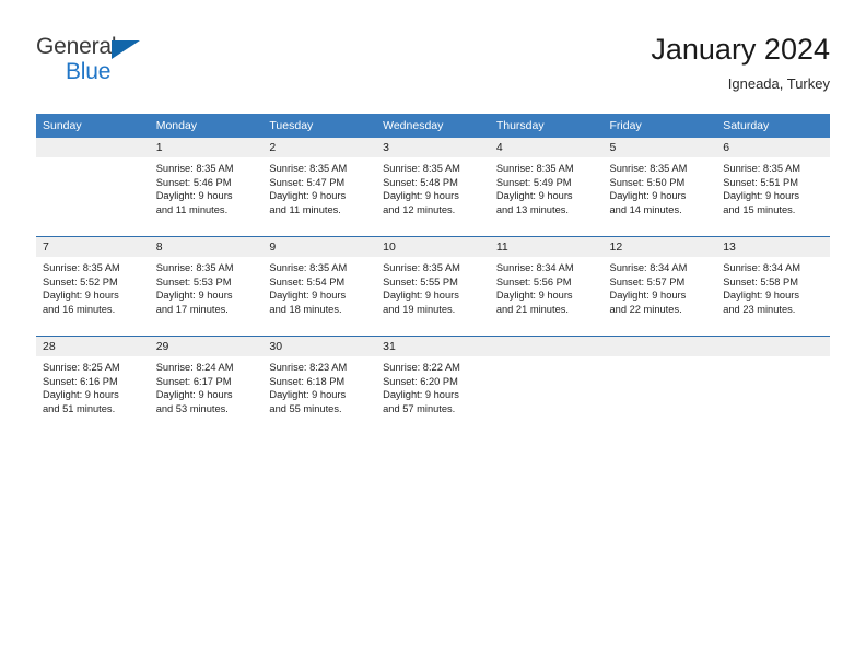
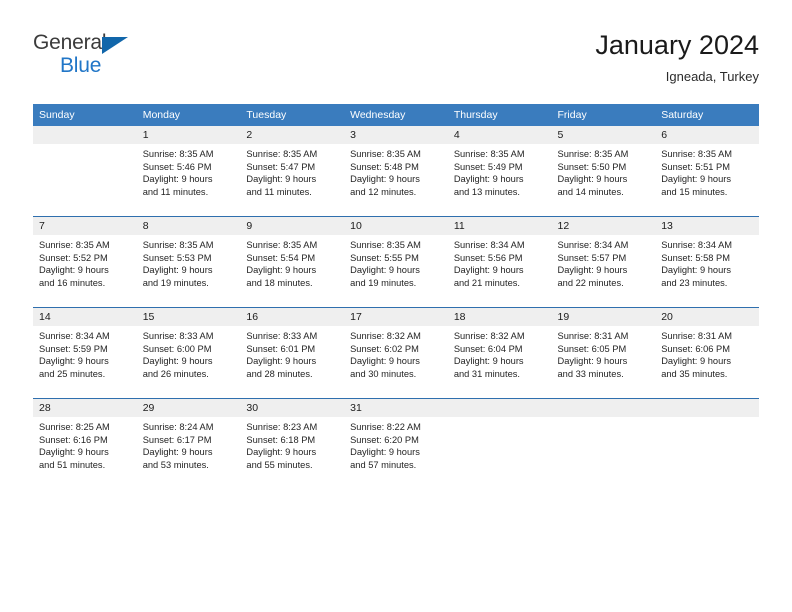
  General
  Blue
  January 2024
  Igneada, Turkey
  Sunday	Monday	Tuesday	Wednesday	Thursday	Friday	Saturday
  	1Sunrise: 8:35 AMSunset: 5:46 PMDaylight: 9 hoursand 11 minutes.	2Sunrise: 8:35 AMSunset: 5:47 PMDaylight: 9 hoursand 11 minutes.	3Sunrise: 8:35 AMSunset: 5:48 PMDaylight: 9 hoursand 12 minutes.	4Sunrise: 8:35 AMSunset: 5:49 PMDaylight: 9 hoursand 13 minutes.	5Sunrise: 8:35 AMSunset: 5:50 PMDaylight: 9 hoursand 14 minutes.	6Sunrise: 8:35 AMSunset: 5:51 PMDaylight: 9 hoursand 15 minutes.
- 7Sunrise: 8:35 AMSunset: 5:52 PMDaylight: 9 hoursand 16 minutes.	8Sunrise: 8:35 AMSunset: 5:53 PMDaylight: 9 hoursand 17 minutes.	9Sunrise: 8:35 AMSunset: 5:54 PMDaylight: 9 hoursand 18 minutes.	10Sunrise: 8:35 AMSunset: 5:55 PMDaylight: 9 hoursand 19 minutes.	11Sunrise: 8:34 AMSunset: 5:56 PMDaylight: 9 hoursand 21 minutes.	12Sunrise: 8:34 AMSunset: 5:57 PMDaylight: 9 hoursand 22 minutes.	13Sunrise: 8:34 AMSunset: 5:58 PMDaylight: 9 hoursand 23 minutes.
+ 7Sunrise: 8:35 AMSunset: 5:52 PMDaylight: 9 hoursand 16 minutes.	8Sunrise: 8:35 AMSunset: 5:53 PMDaylight: 9 hoursand 19 minutes.	9Sunrise: 8:35 AMSunset: 5:54 PMDaylight: 9 hoursand 18 minutes.	10Sunrise: 8:35 AMSunset: 5:55 PMDaylight: 9 hoursand 19 minutes.	11Sunrise: 8:34 AMSunset: 5:56 PMDaylight: 9 hoursand 21 minutes.	12Sunrise: 8:34 AMSunset: 5:57 PMDaylight: 9 hoursand 22 minutes.	13Sunrise: 8:34 AMSunset: 5:58 PMDaylight: 9 hoursand 23 minutes.
+ 14Sunrise: 8:34 AMSunset: 5:59 PMDaylight: 9 hoursand 25 minutes.	15Sunrise: 8:33 AMSunset: 6:00 PMDaylight: 9 hoursand 26 minutes.	16Sunrise: 8:33 AMSunset: 6:01 PMDaylight: 9 hoursand 28 minutes.	17Sunrise: 8:32 AMSunset: 6:02 PMDaylight: 9 hoursand 30 minutes.	18Sunrise: 8:32 AMSunset: 6:04 PMDaylight: 9 hoursand 31 minutes.	19Sunrise: 8:31 AMSunset: 6:05 PMDaylight: 9 hoursand 33 minutes.	20Sunrise: 8:31 AMSunset: 6:06 PMDaylight: 9 hoursand 35 minutes.
  28Sunrise: 8:25 AMSunset: 6:16 PMDaylight: 9 hoursand 51 minutes.	29Sunrise: 8:24 AMSunset: 6:17 PMDaylight: 9 hoursand 53 minutes.	30Sunrise: 8:23 AMSunset: 6:18 PMDaylight: 9 hoursand 55 minutes.	31Sunrise: 8:22 AMSunset: 6:20 PMDaylight: 9 hoursand 57 minutes.
